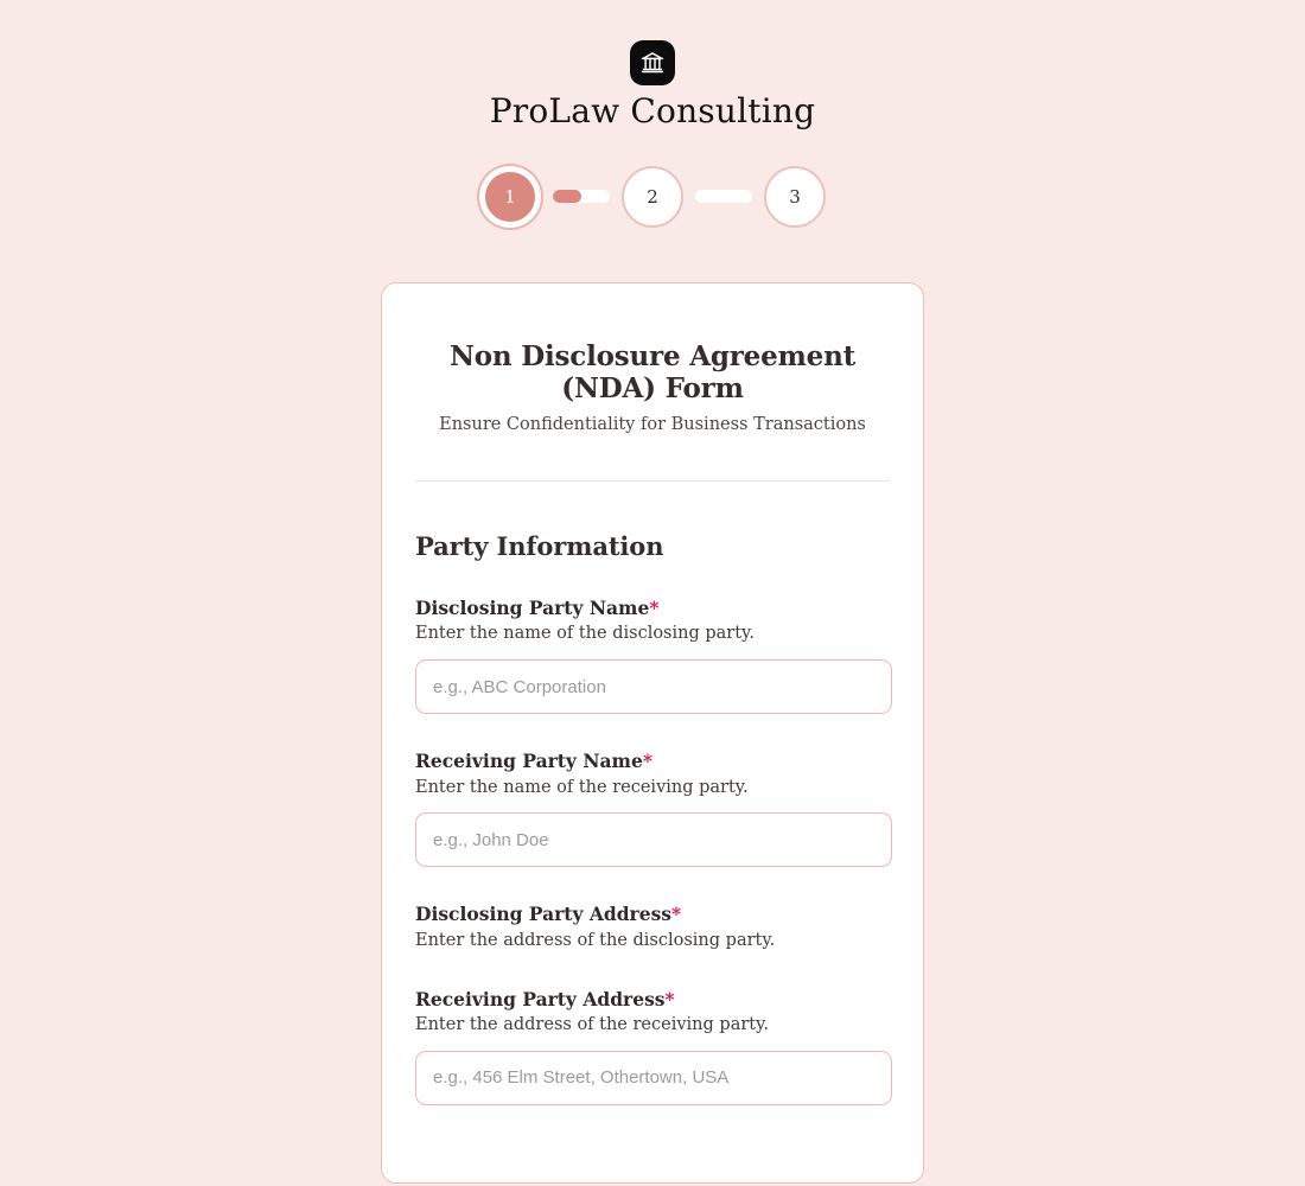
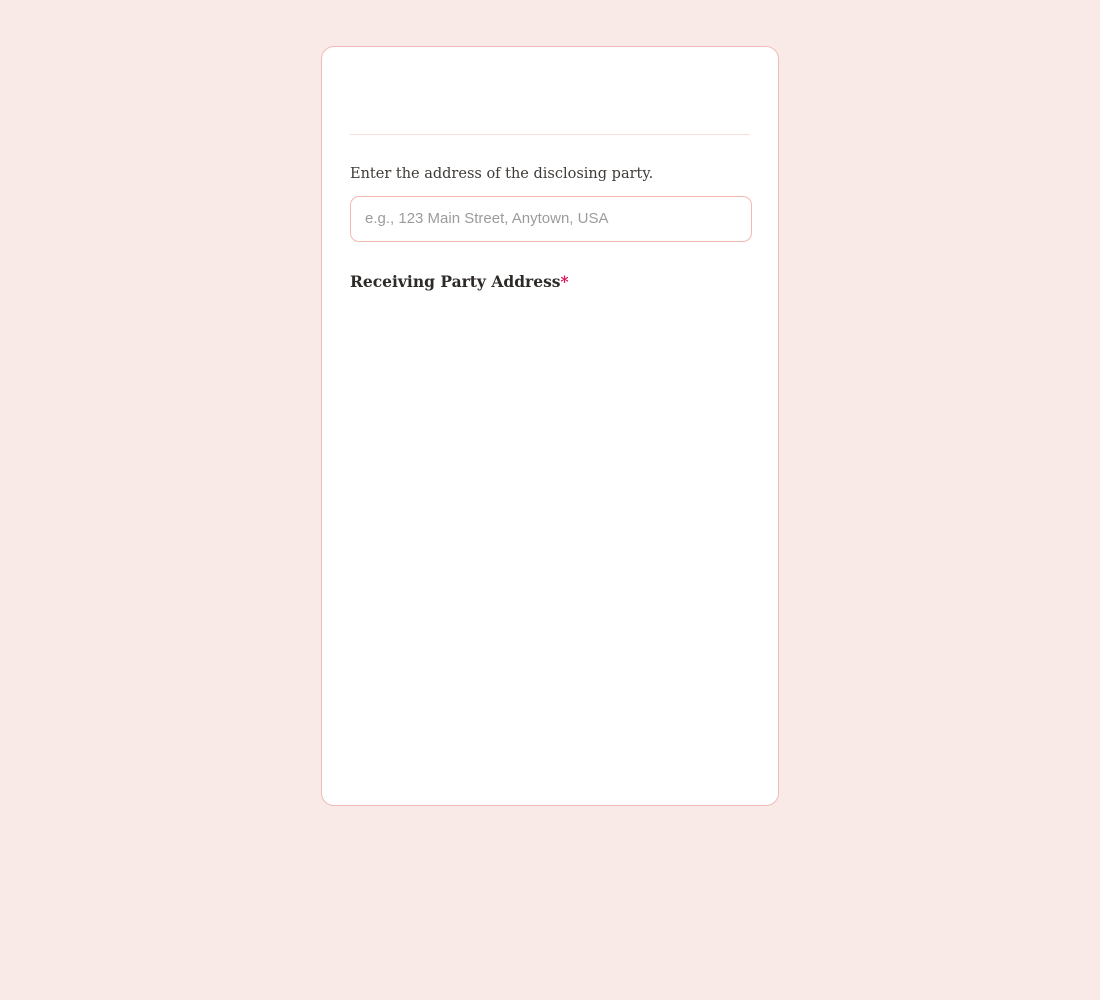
- ProLaw Consulting
- 1
- 2
- 3
- Non Disclosure Agreement (NDA) Form
- Ensure Confidentiality for Business Transactions
- Party Information
- Disclosing Party Name*
- Enter the name of the disclosing party.
- e.g., ABC Corporation
- Receiving Party Name*
- Enter the name of the receiving party.
- e.g., John Doe
- Disclosing Party Address*
  Enter the address of the disclosing party.
+ e.g., 123 Main Street, Anytown, USA
  Receiving Party Address*
- Enter the address of the receiving party.
- e.g., 456 Elm Street, Othertown, USA
